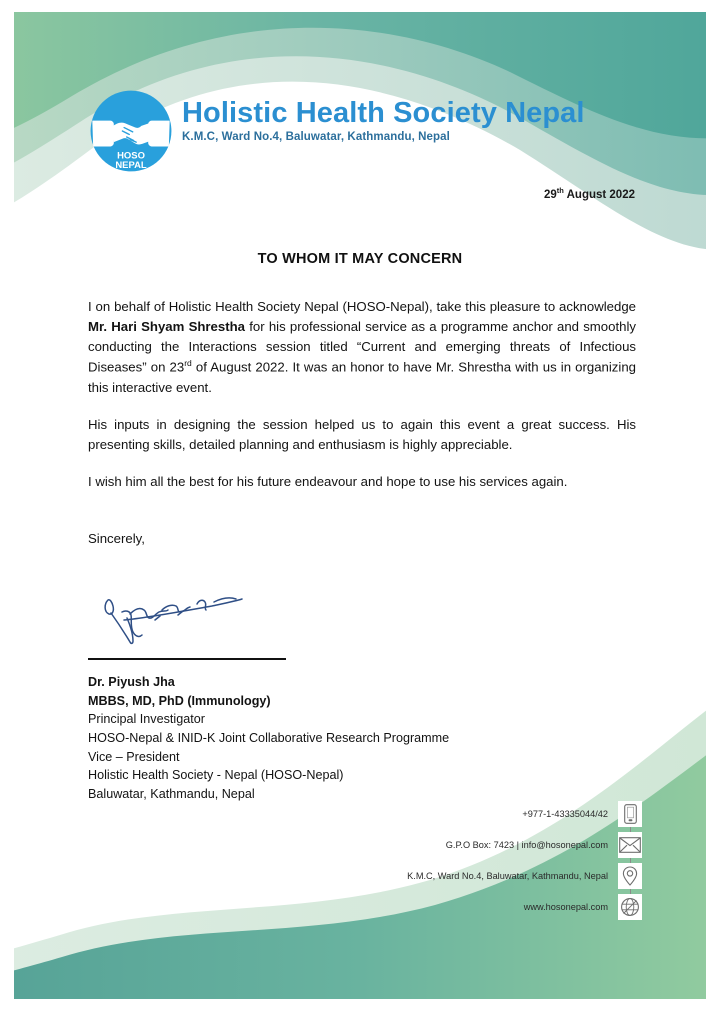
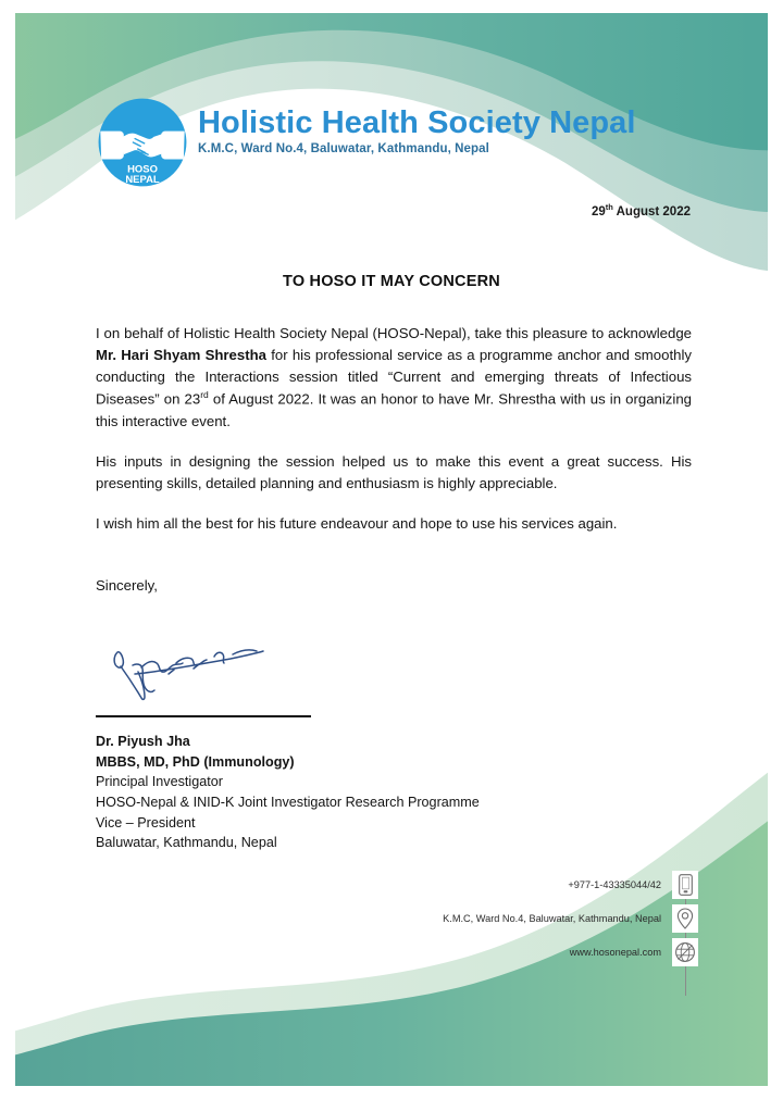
  HOSO
  NEPAL
  Holistic Health Society Nepal
  K.M.C, Ward No.4, Baluwatar, Kathmandu, Nepal
  29th August 2022
- TO WHOM IT MAY CONCERN
+ TO HOSO IT MAY CONCERN
  I on behalf of Holistic Health Society Nepal (HOSO-Nepal), take this pleasure to acknowledge Mr. Hari Shyam Shrestha for his professional service as a programme anchor and smoothly conducting the Interactions session titled “Current and emerging threats of Infectious Diseases” on 23rd of August 2022. It was an honor to have Mr. Shrestha with us in organizing this interactive event.
- His inputs in designing the session helped us to again this event a great success. His presenting skills, detailed planning and enthusiasm is highly appreciable.
+ His inputs in designing the session helped us to make this event a great success. His presenting skills, detailed planning and enthusiasm is highly appreciable.
  I wish him all the best for his future endeavour and hope to use his services again.
  Sincerely,
  Dr. Piyush Jha
  MBBS, MD, PhD (Immunology)
  Principal Investigator
- HOSO-Nepal & INID-K Joint Collaborative Research Programme
+ HOSO-Nepal & INID-K Joint Investigator Research Programme
  Vice – President
- Holistic Health Society - Nepal (HOSO-Nepal)
  Baluwatar, Kathmandu, Nepal
  +977-1-43335044/42
- G.P.O Box: 7423 | info@hosonepal.com
  K.M.C, Ward No.4, Baluwatar, Kathmandu, Nepal
  www.hosonepal.com
